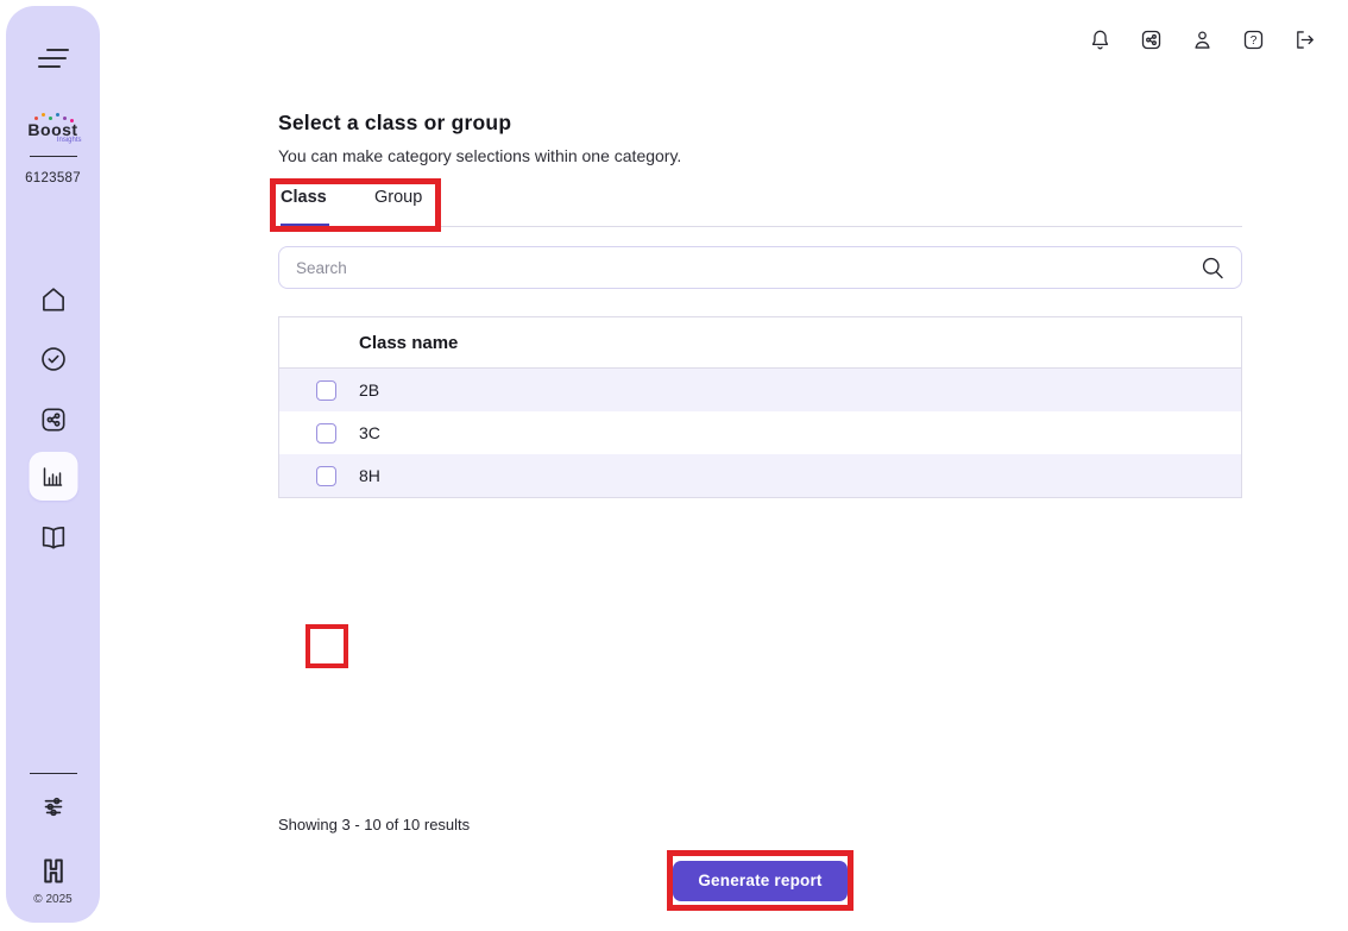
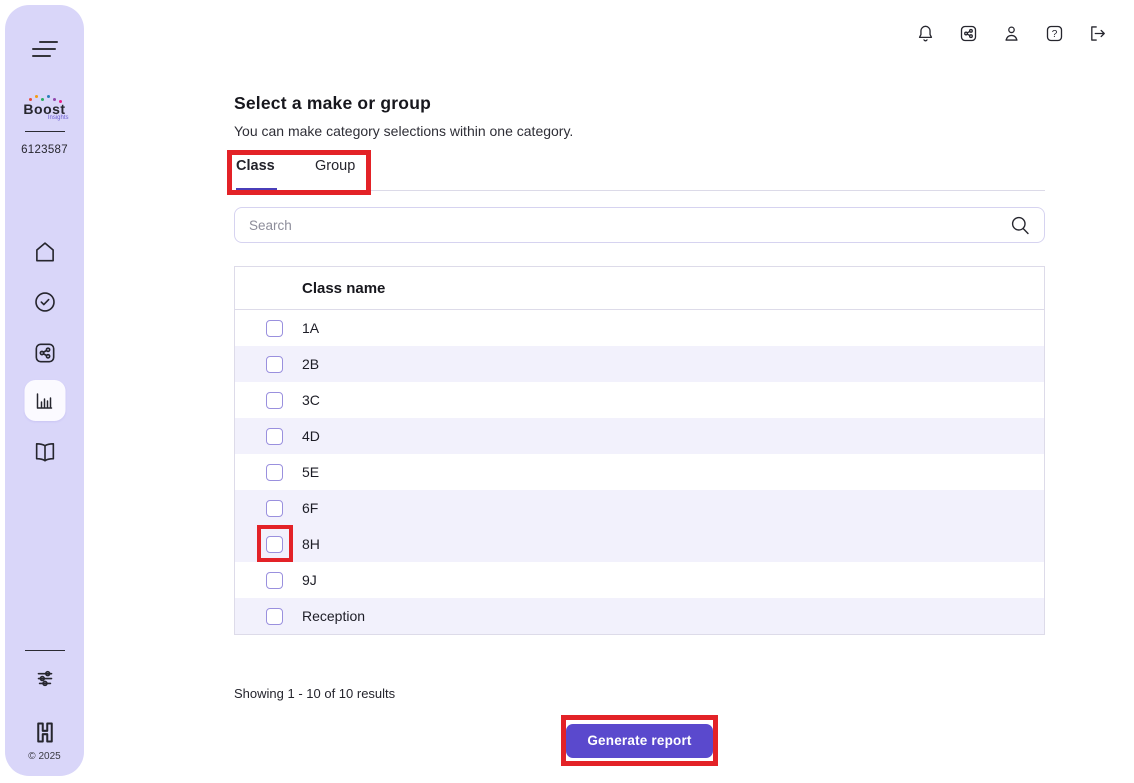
  Boost
  6123587
  © 2025
  ?
- Select a class or group
+ Select a make or group
  You can make category selections within one category.
  Class
  Group
  Search
  Class name
+ 1A
  2B
  3C
+ 4D
+ 5E
+ 6F
  8H
+ 9J
+ Reception
- Showing 3 - 10 of 10 results
+ Showing 1 - 10 of 10 results
  Generate report
